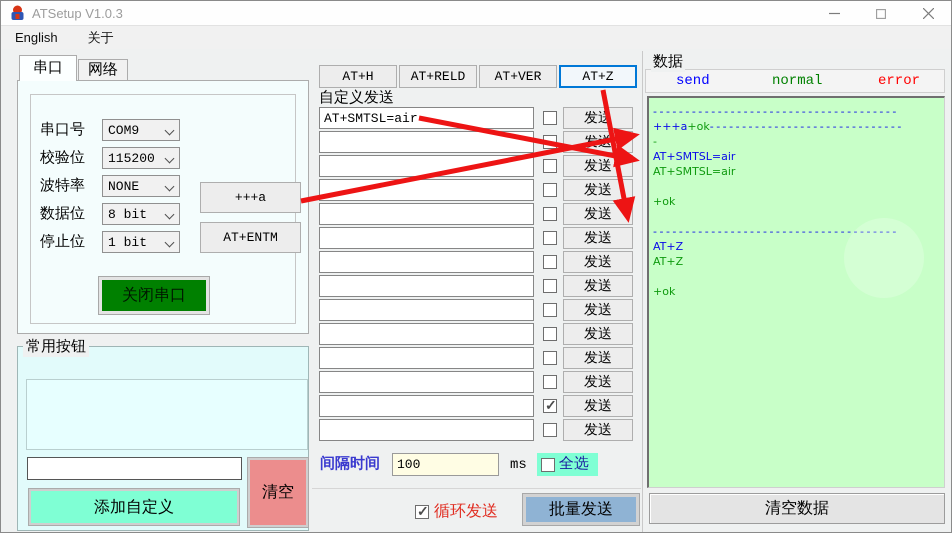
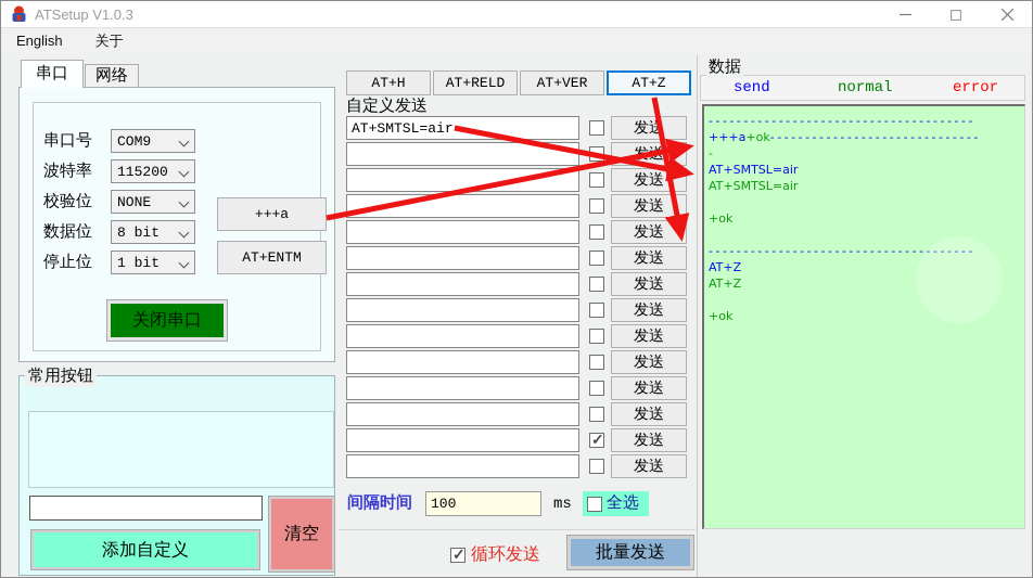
  ATSetup V1.0.3
  English
  关于
  串口
  网络
  串口号
  COM9
- 校验位
+ 波特率
  115200
- 波特率
+ 校验位
  NONE
  数据位
  8 bit
  停止位
  1 bit
  +++a
  AT+ENTM
  关闭串口
  常用按钮
  添加自定义
  清空
  AT+H
  AT+RELD
  AT+VER
  AT+Z
  自定义发送
  AT+SMTSL=air
  发送
  发送
  发送
  发送
  发送
  发送
  发送
  发送
  发送
  发送
  发送
  发送
  发送
  间隔时间
  100
  ms
  全选
  循环发送
  批量发送
  数据
  send
  normal
  error
  --------------------------------------
  +++a+ok------------------------------
  -
  AT+SMTSL=air
  AT+SMTSL=air
  +ok
  --------------------------------------
  AT+Z
  AT+Z
  +ok
- 清空数据
